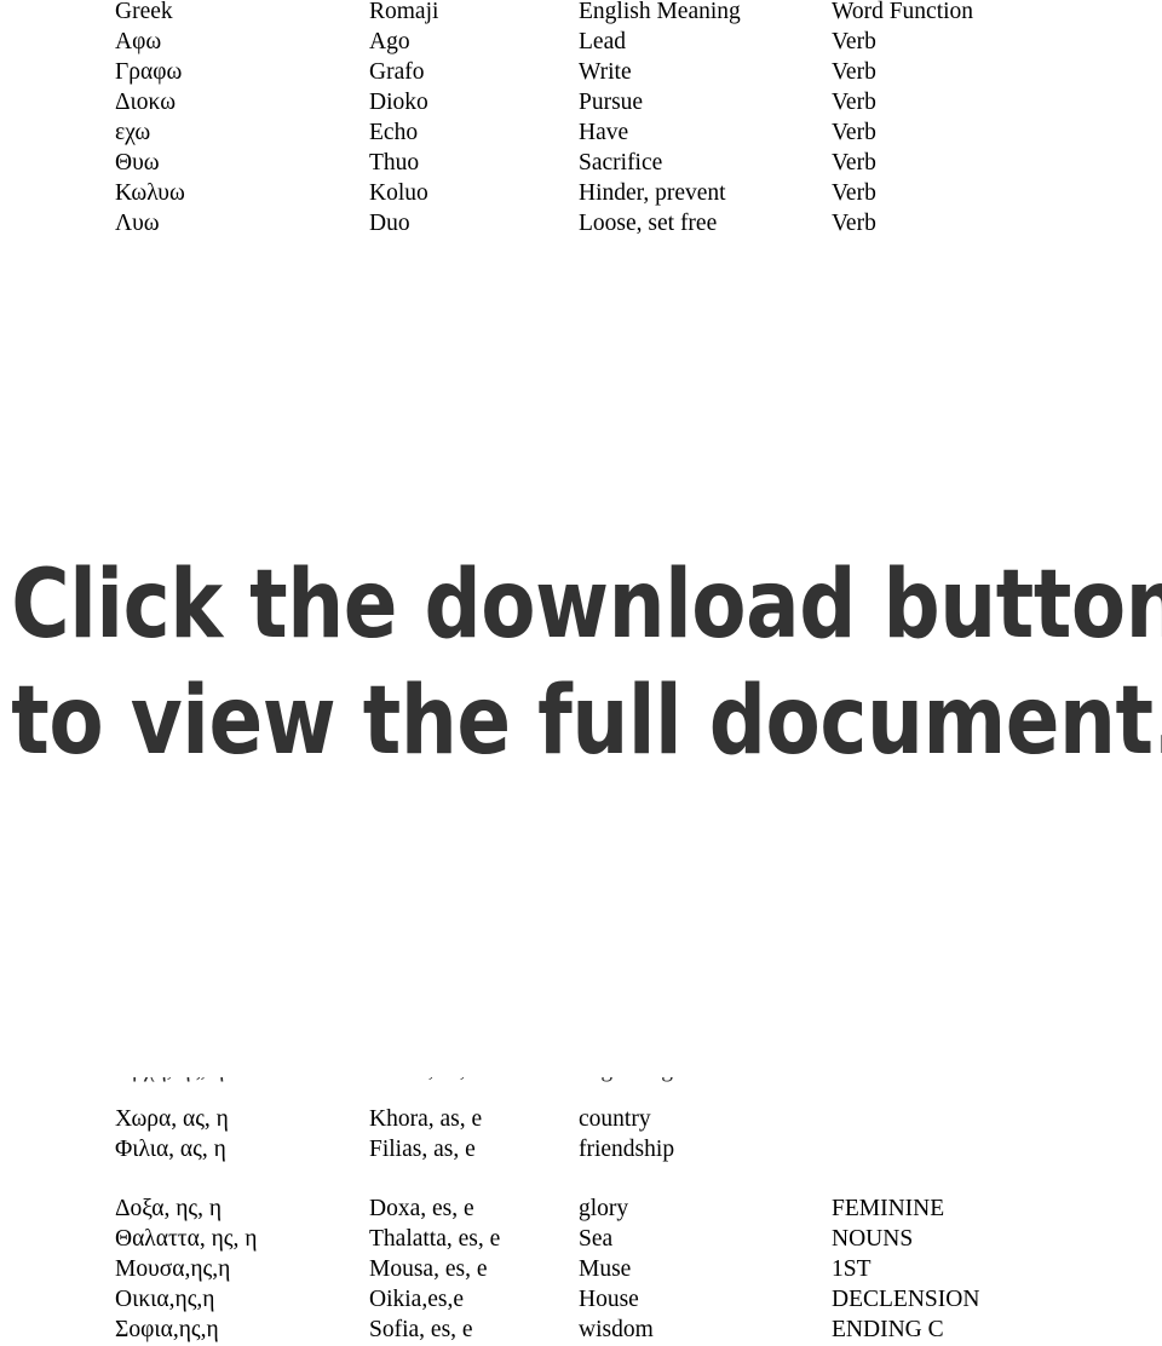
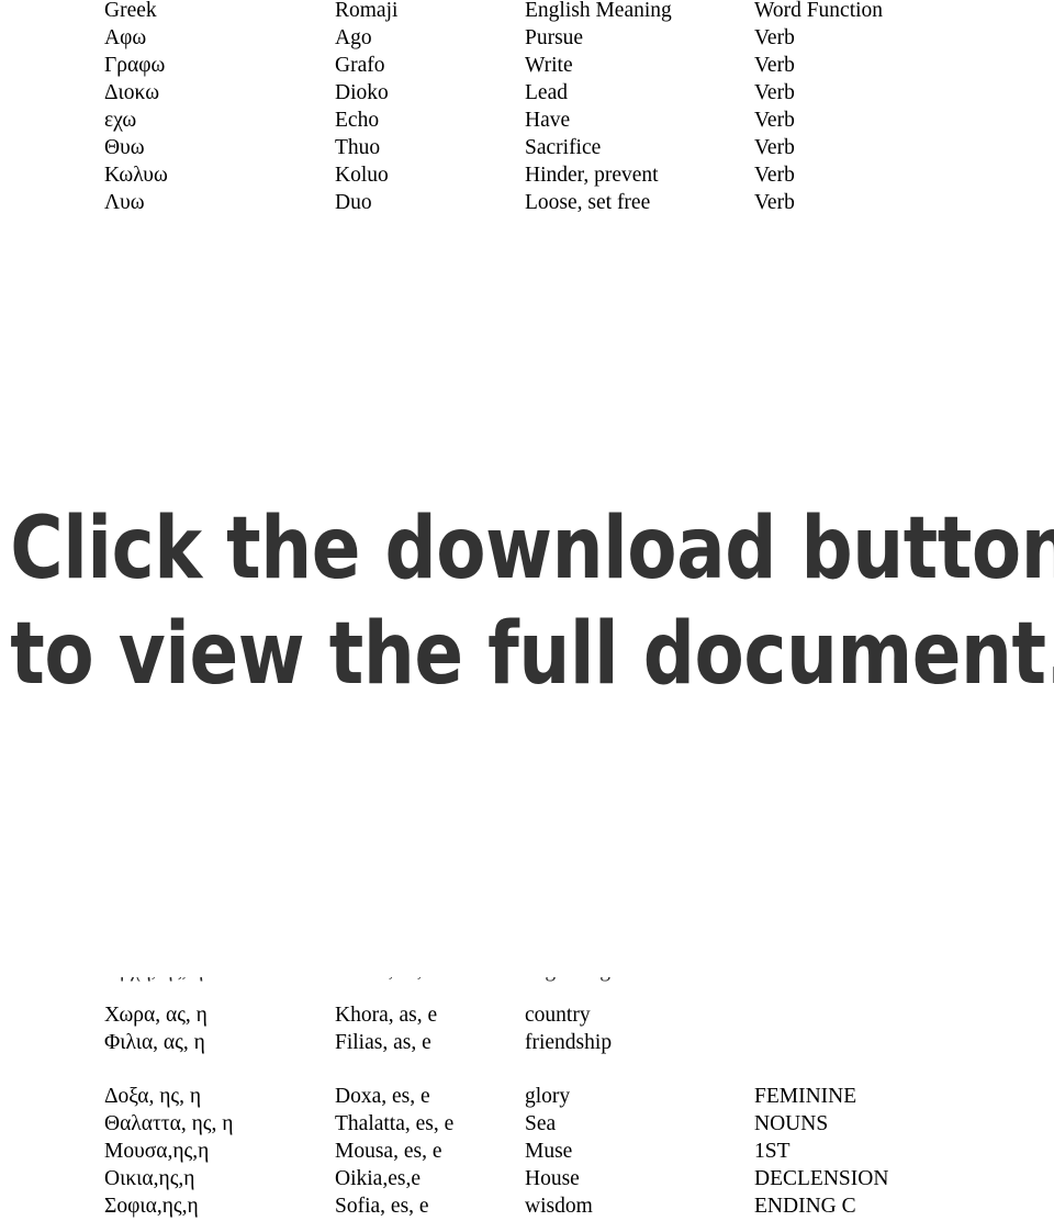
  Greek
  Romaji
  English Meaning
  Word Function
  Αφω
  Ago
- Lead
+ Pursue
  Verb
  Γραφω
  Grafo
  Write
  Verb
  Διοκω
  Dioko
- Pursue
+ Lead
  Verb
  εχω
  Echo
  Have
  Verb
  Θυω
  Thuo
  Sacrifice
  Verb
  Κωλυω
  Koluo
  Hinder, prevent
  Verb
  Λυω
  Duo
  Loose, set free
  Verb
  Click the download button
  to view the full document
  Χωρα, ας, η
  Khora, as, e
  country
  Φιλια, ας, η
  Filias, as, e
  friendship
  Δοξα, ης, η
  Doxa, es, e
  glory
  FEMININE
  Θαλαττα, ης, η
  Thalatta, es, e
  Sea
  NOUNS
  Μουσα,ης,η
  Mousa, es, e
  Muse
  1ST
  Οικια,ης,η
  Oikia,es,e
  House
  DECLENSION
  Σοφια,ης,η
  Sofia, es, e
  wisdom
  ENDING C
